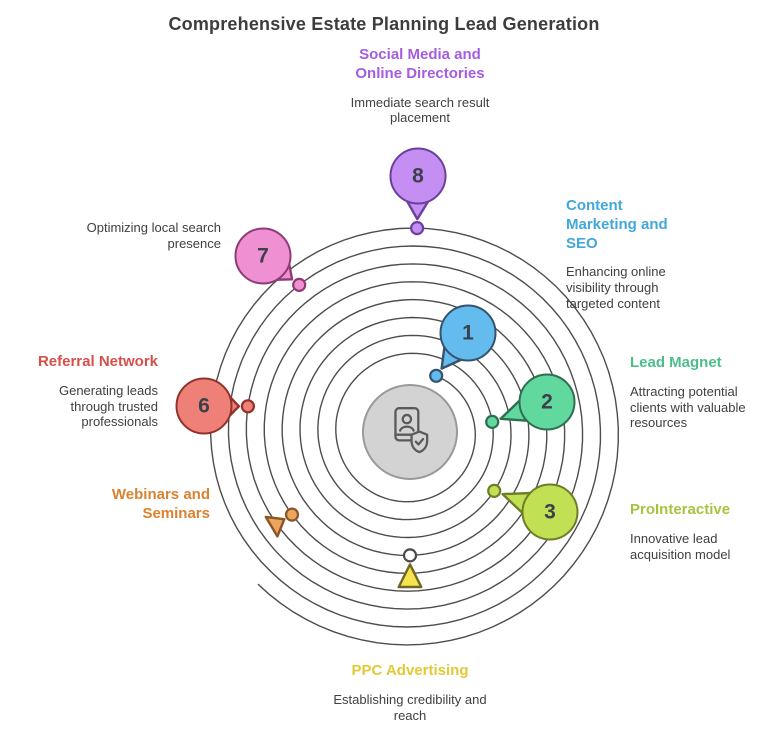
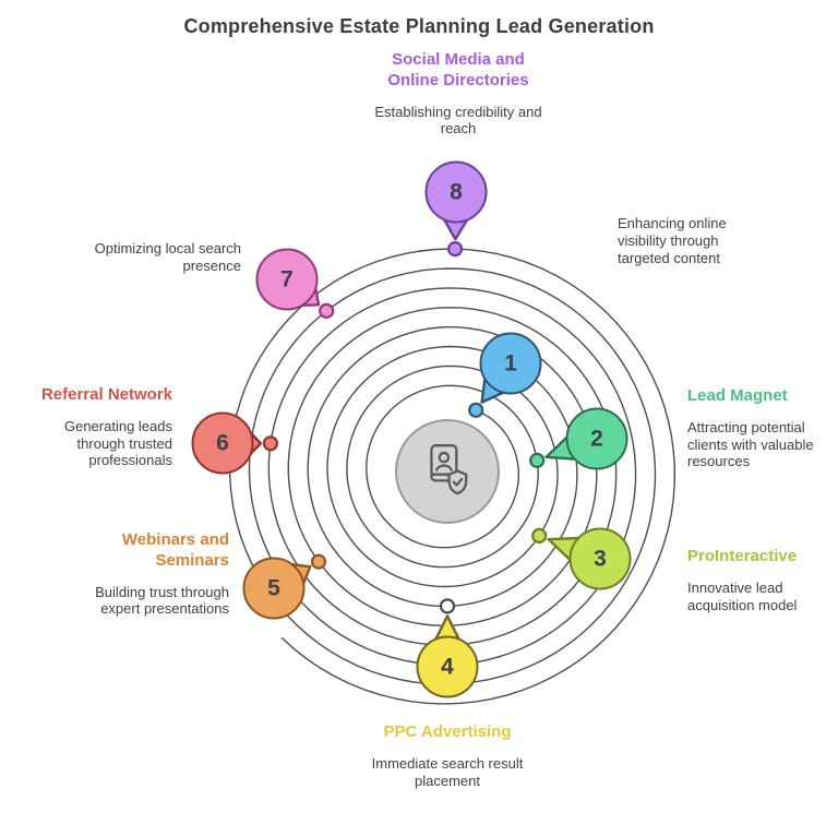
  Comprehensive Estate Planning Lead Generation
  1
  2
  3
+ 4
+ 5
  6
  7
  8
- Content Marketing and SEO
  Enhancing online visibility through targeted content
  Lead Magnet
  Attracting potential clients with valuable resources
  ProInteractive
  Innovative lead acquisition model
  PPC Advertising
- Establishing credibility and reach
+ Immediate search result placement
  Webinars and Seminars
+ Building trust through expert presentations
  Referral Network
  Generating leads through trusted professionals
  Optimizing local search presence
  Social Media and Online Directories
- Immediate search result placement
+ Establishing credibility and reach
